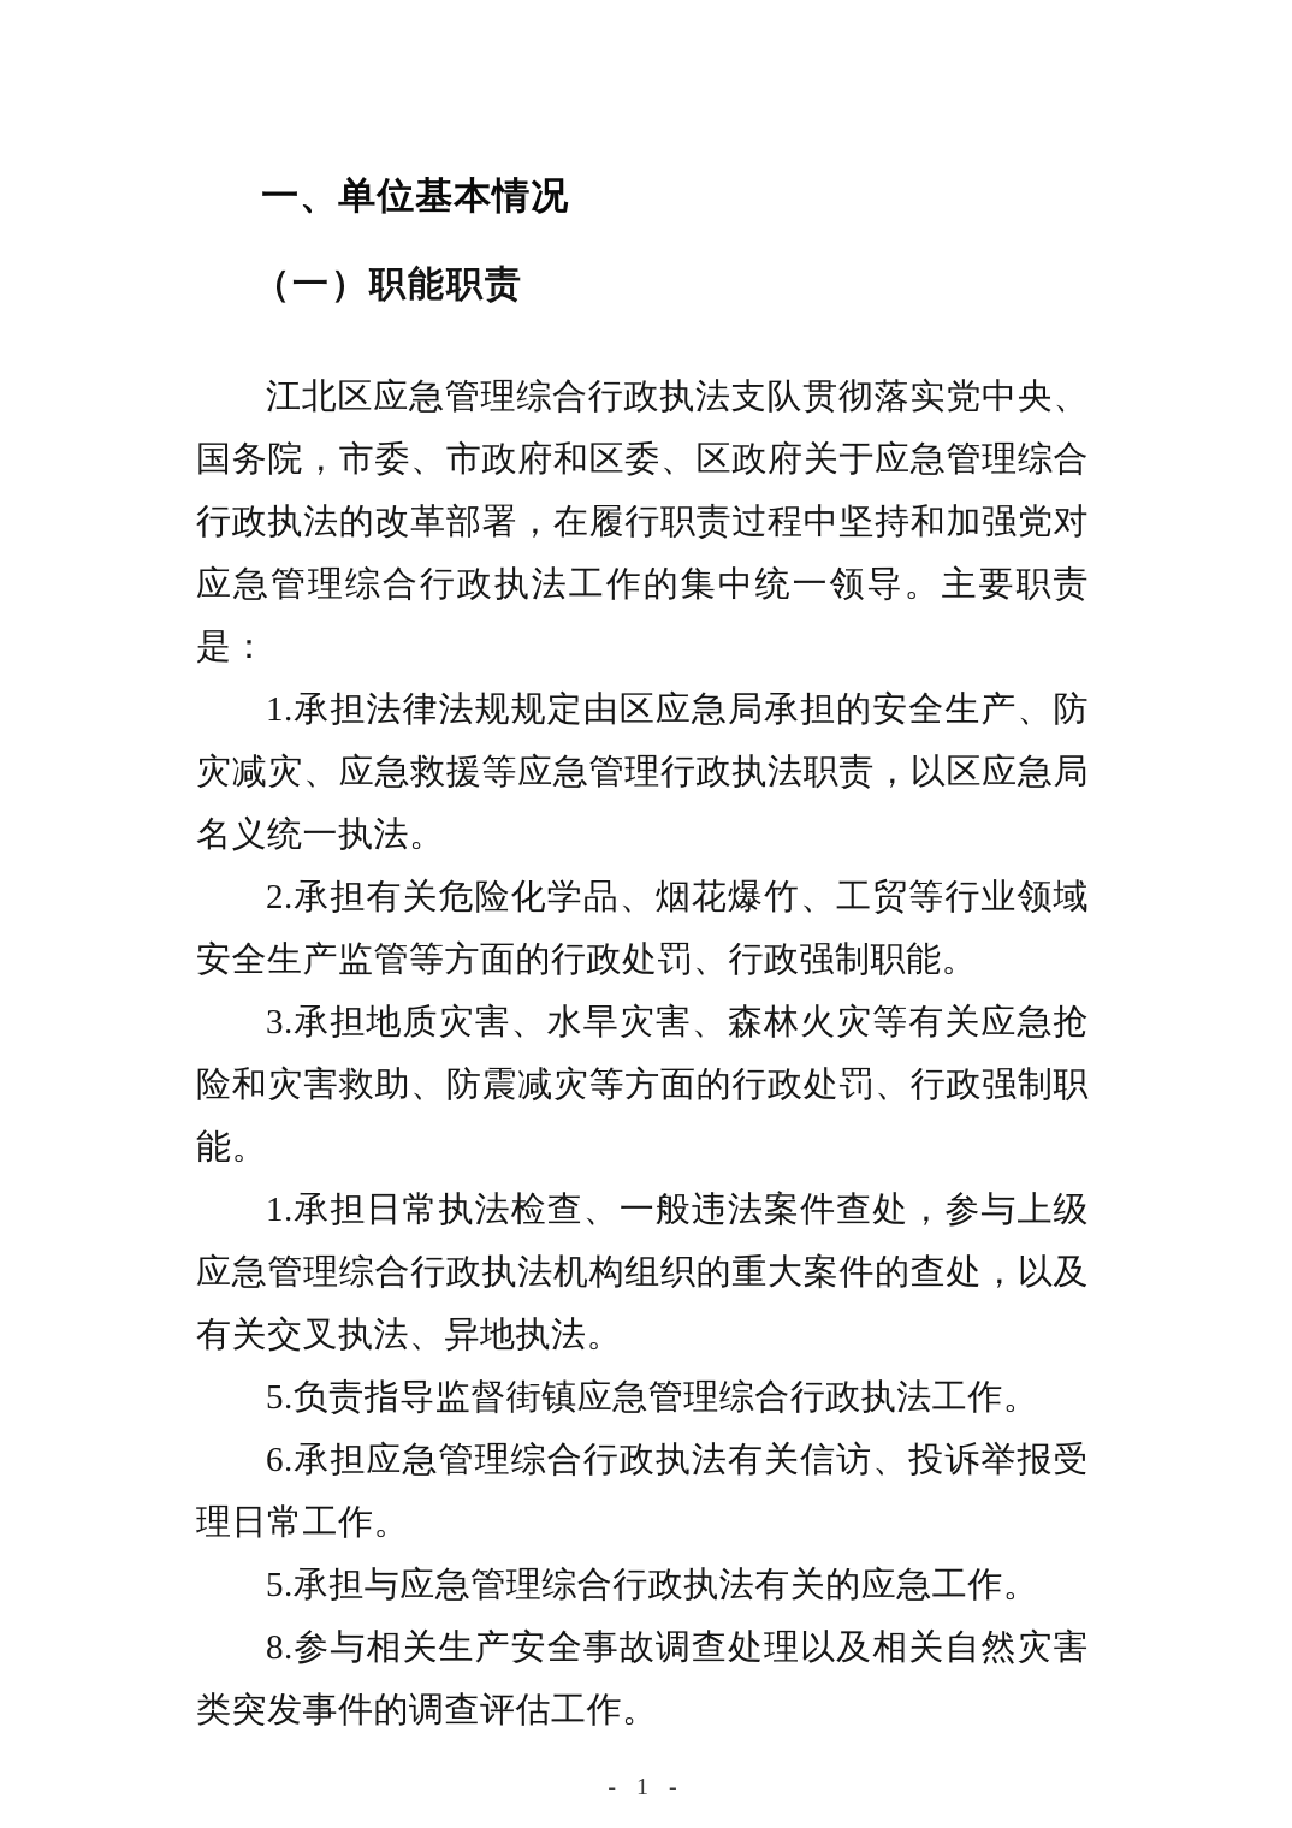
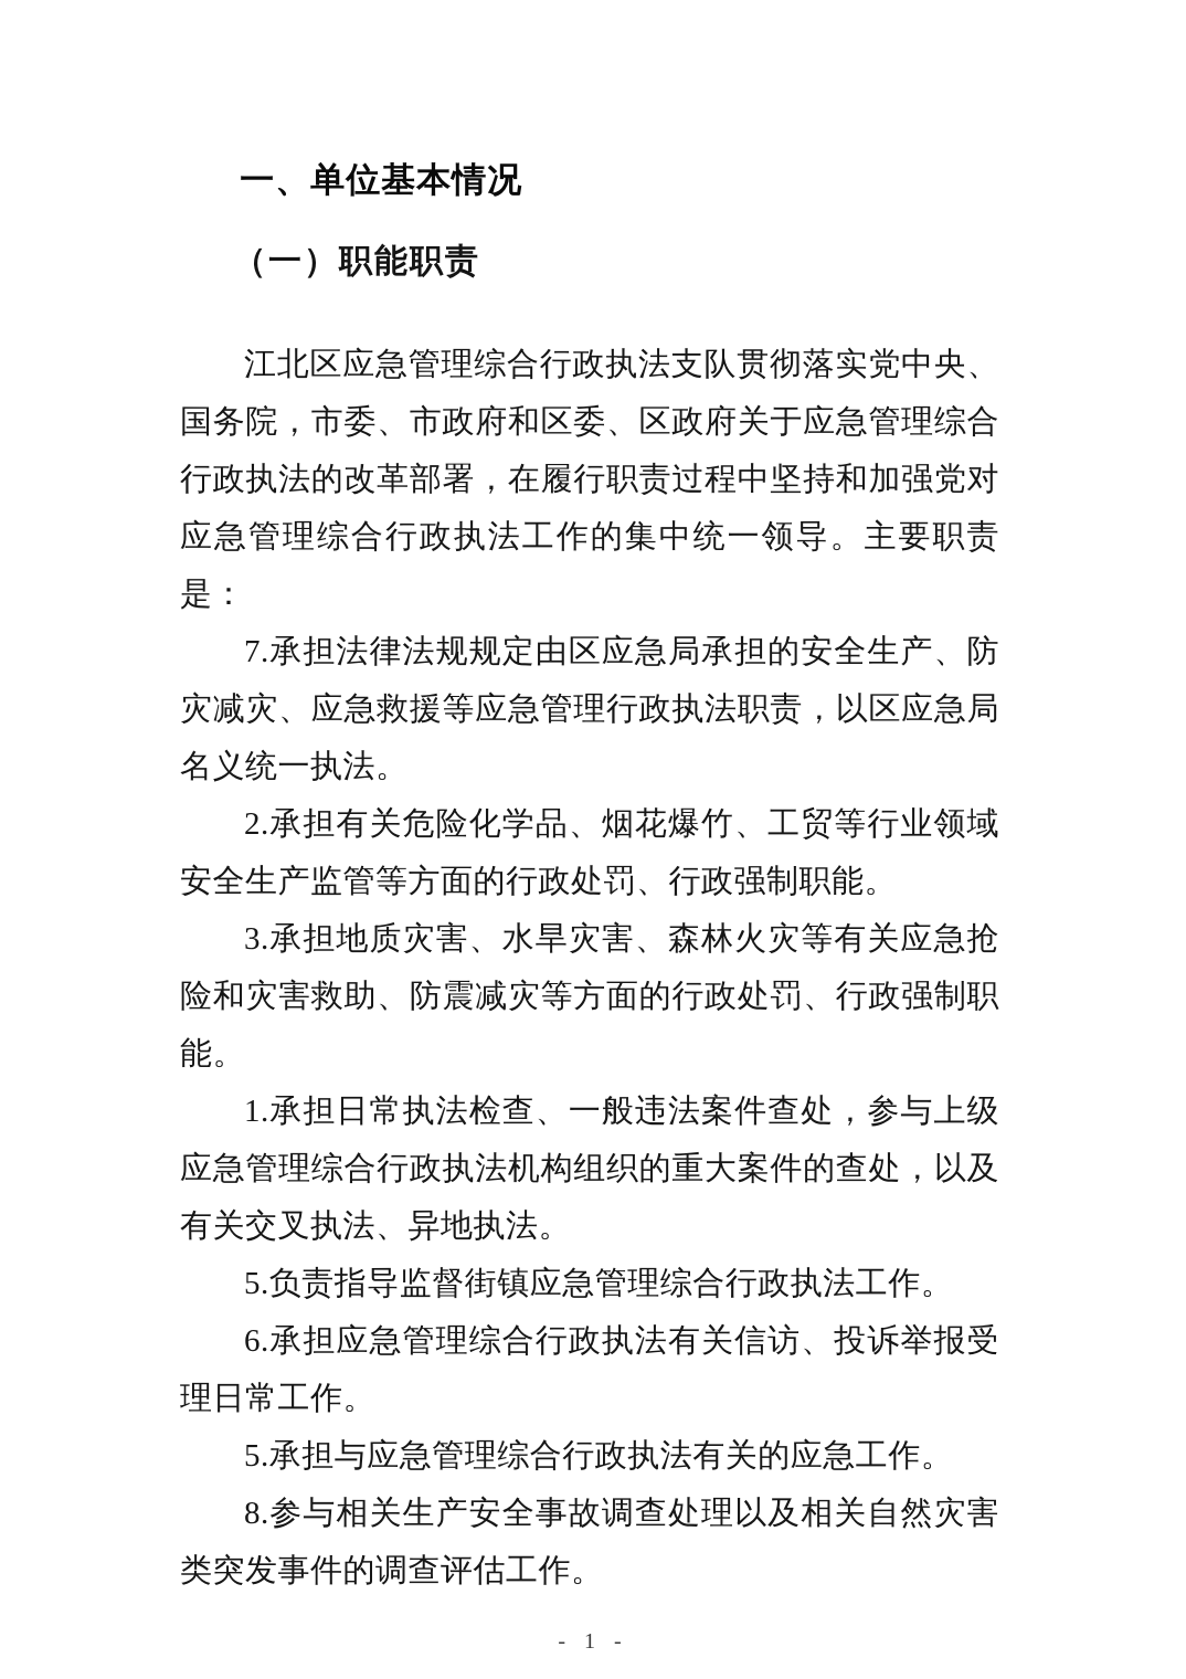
  一、单位基本情况
  （一）职能职责
  江北区应急管理综合行政执法支队贯彻落实党中央、国务院，市委、市政府和区委、区政府关于应急管理综合行政执法的改革部署，在履行职责过程中坚持和加强党对应急管理综合行政执法工作的集中统一领导。主要职责是：
- 1.承担法律法规规定由区应急局承担的安全生产、防灾减灾、应急救援等应急管理行政执法职责，以区应急局名义统一执法。
+ 7.承担法律法规规定由区应急局承担的安全生产、防灾减灾、应急救援等应急管理行政执法职责，以区应急局名义统一执法。
  2.承担有关危险化学品、烟花爆竹、工贸等行业领域安全生产监管等方面的行政处罚、行政强制职能。
  3.承担地质灾害、水旱灾害、森林火灾等有关应急抢险和灾害救助、防震减灾等方面的行政处罚、行政强制职能。
  1.承担日常执法检查、一般违法案件查处，参与上级应急管理综合行政执法机构组织的重大案件的查处，以及有关交叉执法、异地执法。
  5.负责指导监督街镇应急管理综合行政执法工作。
  6.承担应急管理综合行政执法有关信访、投诉举报受理日常工作。
  5.承担与应急管理综合行政执法有关的应急工作。
  8.参与相关生产安全事故调查处理以及相关自然灾害类突发事件的调查评估工作。
  - 1 -
